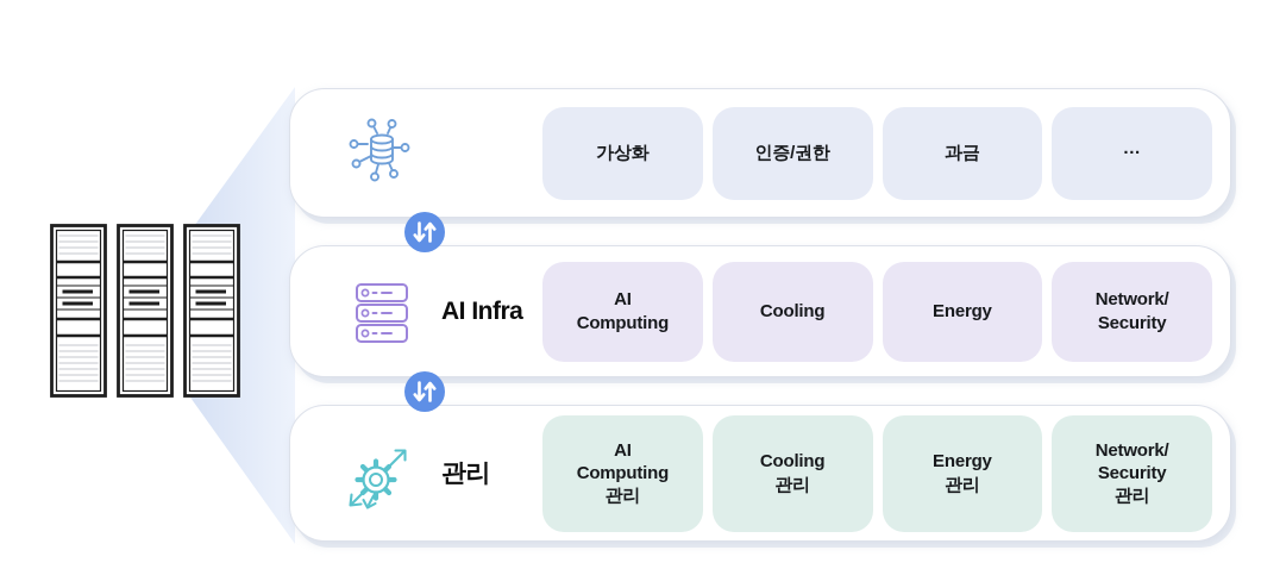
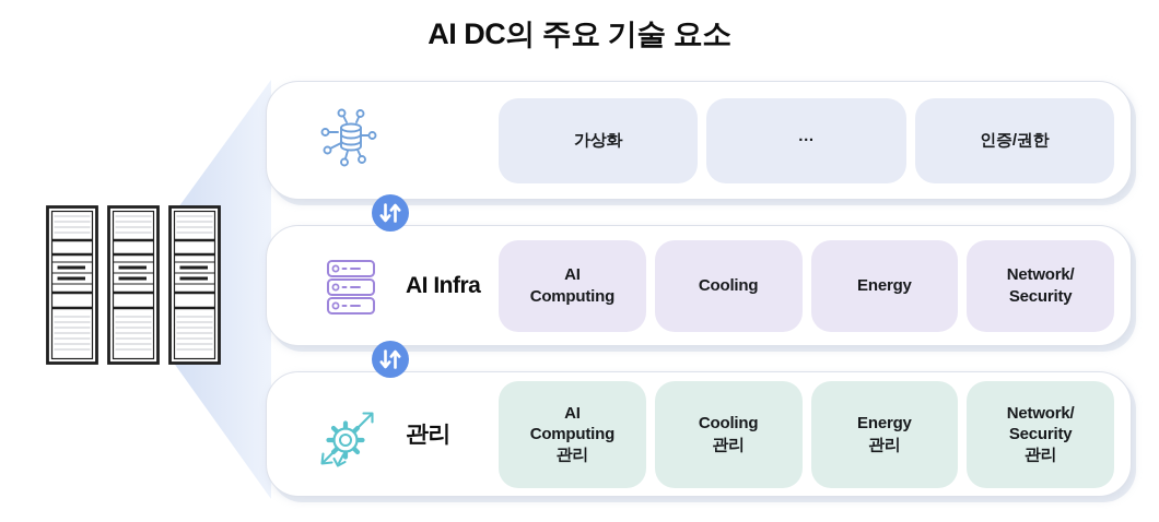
+ AI DC의 주요 기술 요소
  가상화
- 인증/권한
+ ···
- 과금
- ···
+ 인증/권한
  AI Infra
  AI
  Computing
  Cooling
  Energy
  Network/
  Security
  관리
  AI
  Computing
  관리
  Cooling
  관리
  Energy
  관리
  Network/
  Security
  관리
